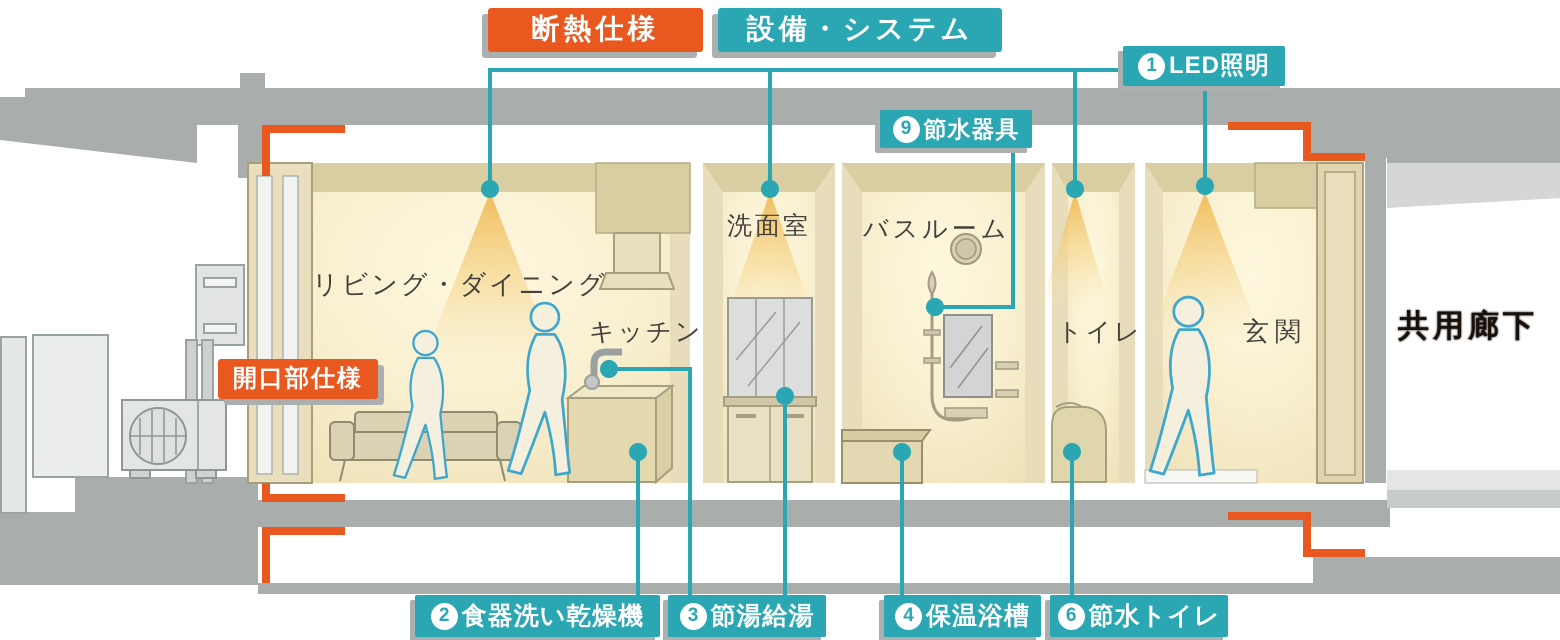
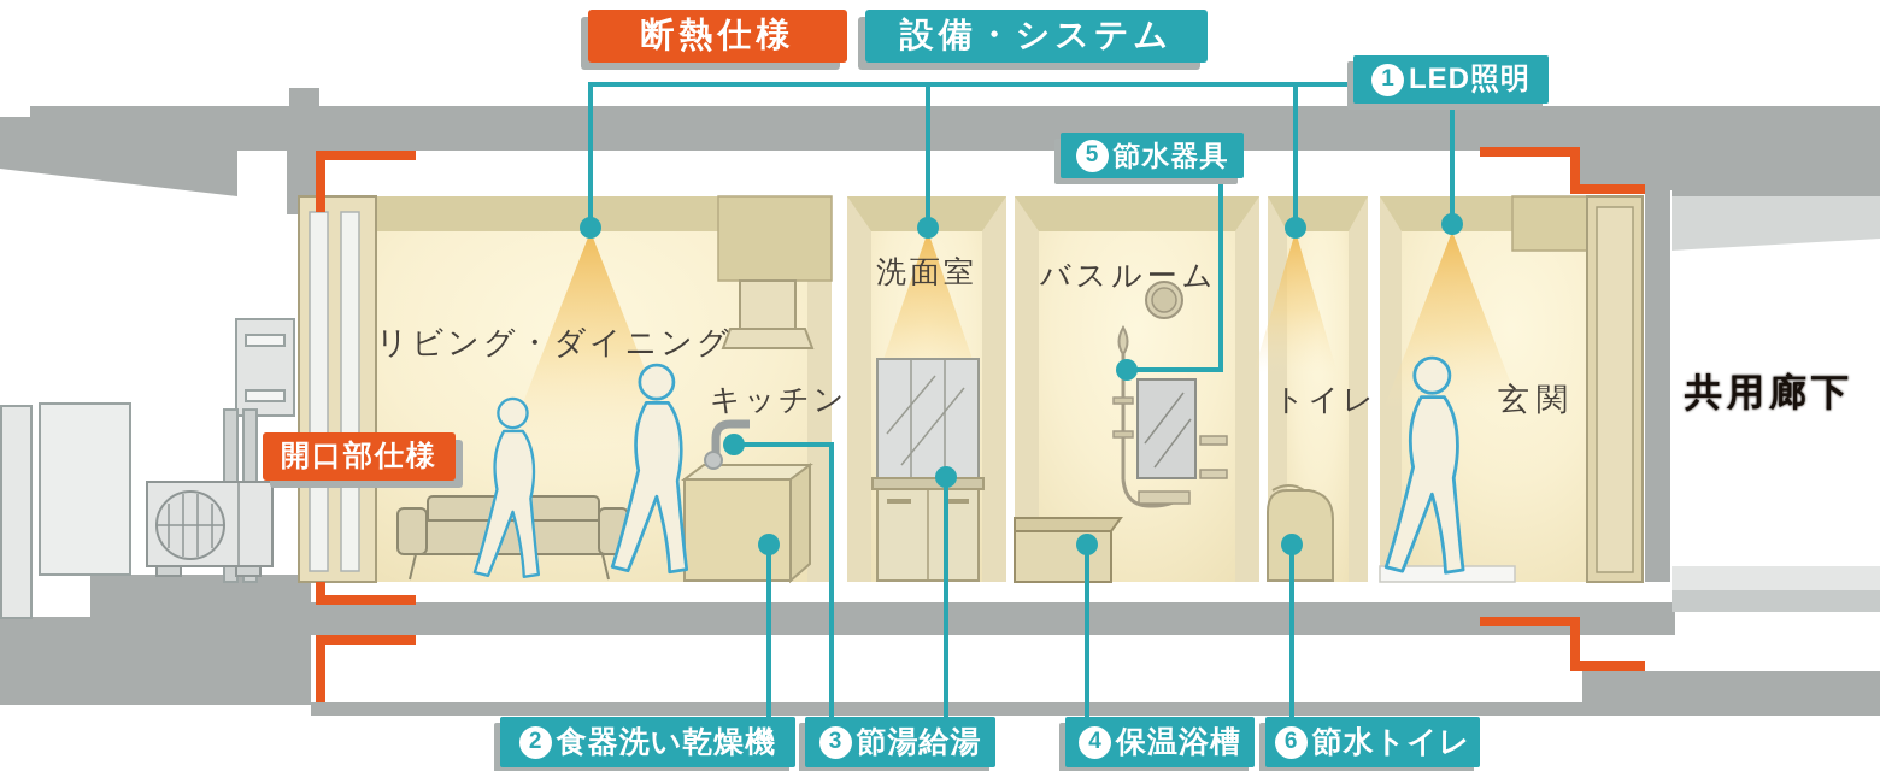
  断熱仕様
  設備・システム
  1
  LED照明
- 9
+ 5
  節水器具
  開口部仕様
  2
  食器洗い乾燥機
  3
  節湯給湯
  4
  保温浴槽
  6
  節水トイレ
  リビング・ダイニング
  キッチン
  洗面室
  バスルーム
  トイレ
  玄関
  共用廊下
